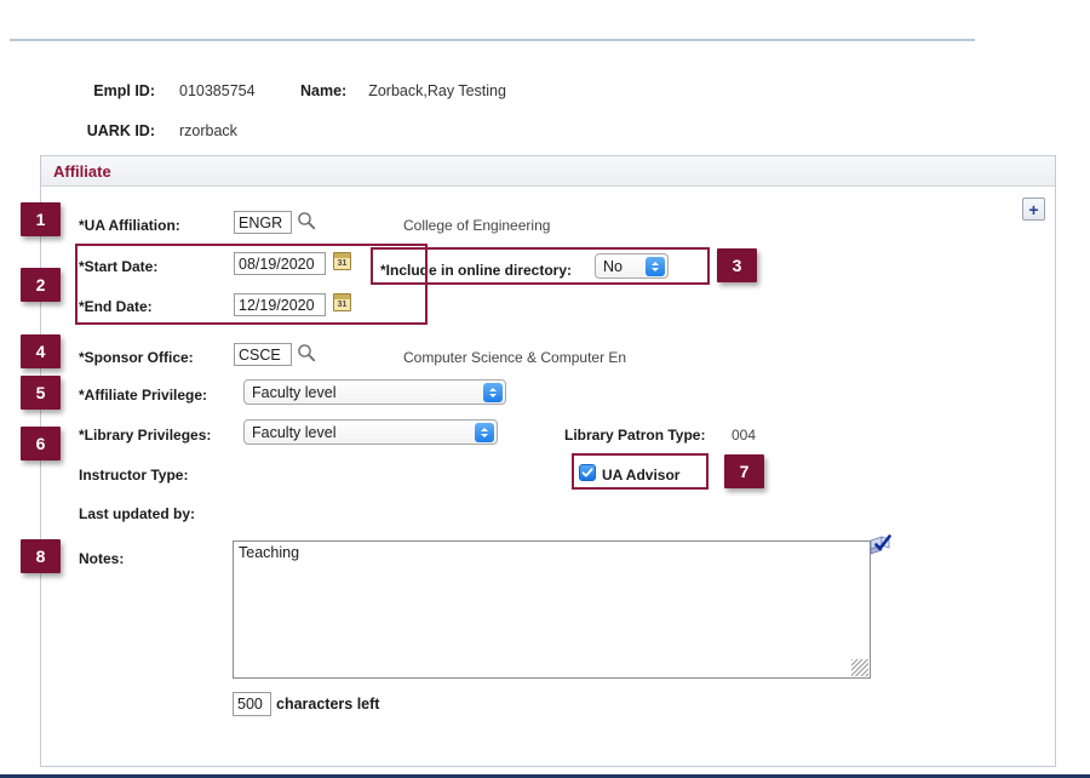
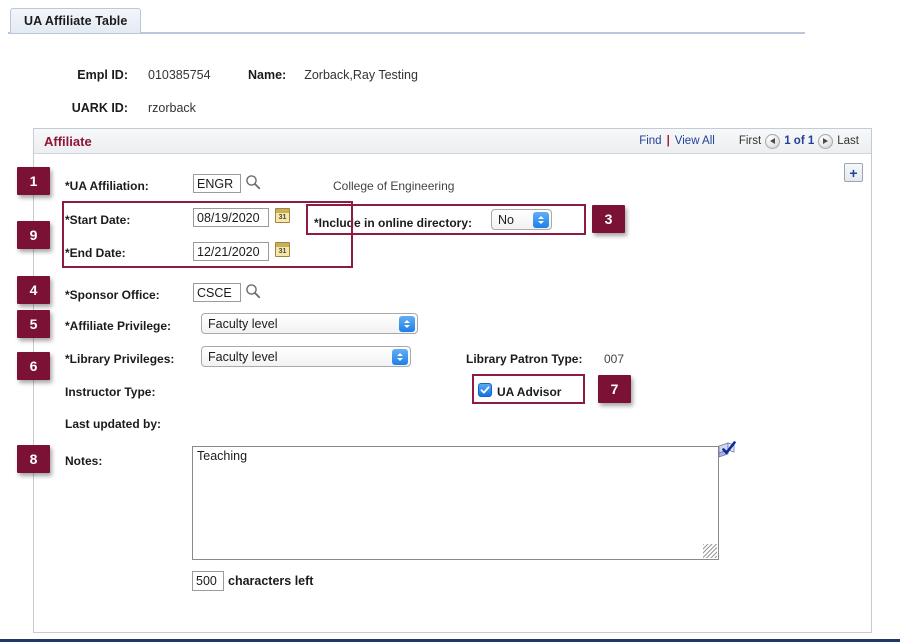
+ UA Affiliate Table
  Empl ID:
  010385754
  Name:
  Zorback,Ray Testing
  UARK ID:
  rzorback
  Affiliate
+ Find
+ |
+ View All
+ First
+ 1 of 1
+ Last
  +
  *UA Affiliation:
  ENGR
  College of Engineering
  *Start Date:
  08/19/2020
  *End Date:
- 12/19/2020
+ 12/21/2020
  *Include in online directory:
  No
  *Sponsor Office:
  CSCE
- Computer Science & Computer En
  *Affiliate Privilege:
  Faculty level
  *Library Privileges:
  Faculty level
  Library Patron Type:
- 004
+ 007
  Instructor Type:
  UA Advisor
  Last updated by:
  Notes:
  Teaching
  500
  characters left
  1
- 2
+ 9
  3
  4
  5
  6
  7
  8
